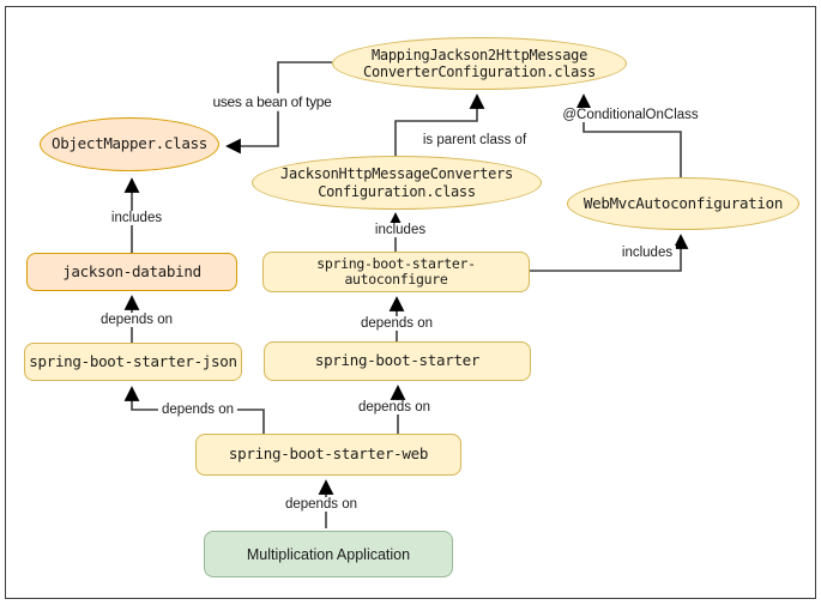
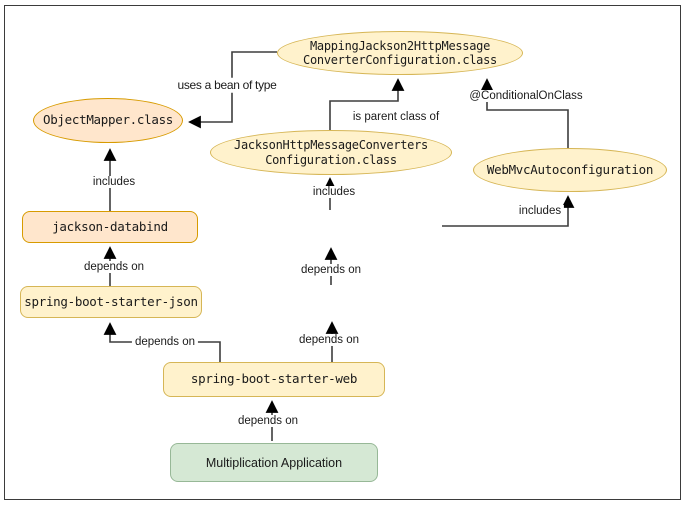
  MappingJackson2HttpMessage
  ConverterConfiguration.class
  ObjectMapper.class
  JacksonHttpMessageConverters
  Configuration.class
  WebMvcAutoconfiguration
  jackson-databind
  spring-boot-starter-json
- spring-boot-starter-
- autoconfigure
- spring-boot-starter
  spring-boot-starter-web
  Multiplication Application
  uses a bean of type
  includes
  depends on
  depends on
  depends on
  depends on
  includes
  is parent class of
  @ConditionalOnClass
  includes
  depends on
